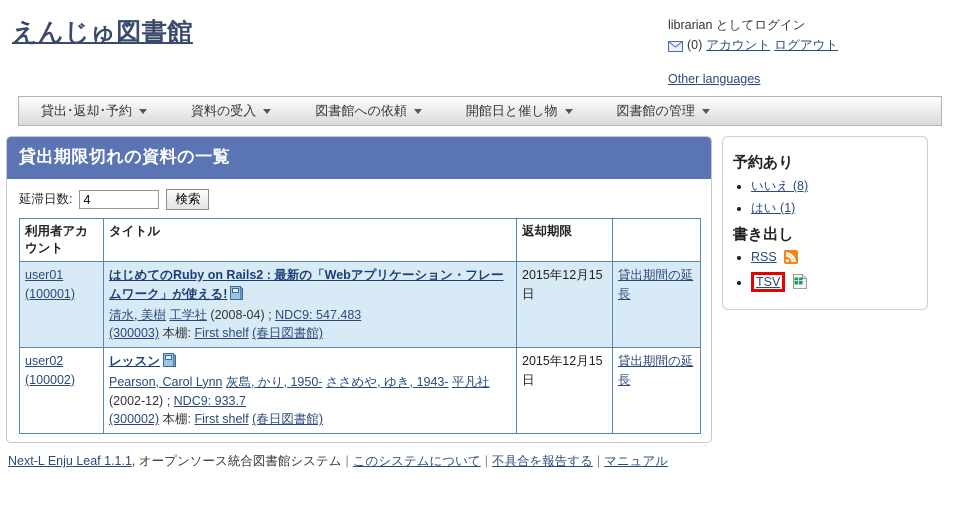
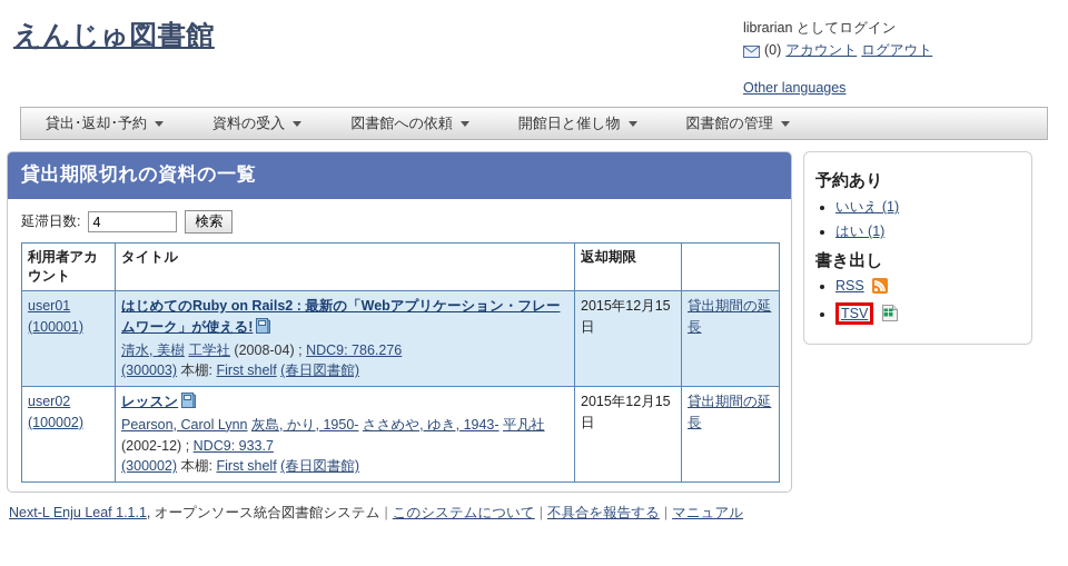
  えんじゅ図書館
  librarian としてログイン
  (0)
  アカウント
  ログアウト
  Other languages
  貸出･返却･予約
  資料の受入
  図書館への依頼
  開館日と催し物
  図書館の管理
  貸出期限切れの資料の一覧
  延滞日数:
  4
  検索
  利用者アカウント	タイトル	返却期限
- user01 (100001)	はじめてのRuby on Rails2 : 最新の「Webアプリケーション・フレームワーク」が使える! 清水, 美樹 工学社 (2008-04) ; NDC9: 547.483 (300003) 本棚: First shelf (春日図書館)	2015年12月15日	貸出期間の延長
+ user01 (100001)	はじめてのRuby on Rails2 : 最新の「Webアプリケーション・フレームワーク」が使える! 清水, 美樹 工学社 (2008-04) ; NDC9: 786.276 (300003) 本棚: First shelf (春日図書館)	2015年12月15日	貸出期間の延長
  user02 (100002)	レッスン Pearson, Carol Lynn 灰島, かり, 1950- ささめや, ゆき, 1943- 平凡社 (2002-12) ; NDC9: 933.7 (300002) 本棚: First shelf (春日図書館)	2015年12月15日	貸出期間の延長
  予約あり
- いいえ (8)
+ いいえ (1)
  はい (1)
  書き出し
  RSS
  TSV
  Next-L Enju Leaf 1.1.1, オープンソース統合図書館システム | このシステムについて | 不具合を報告する | マニュアル
